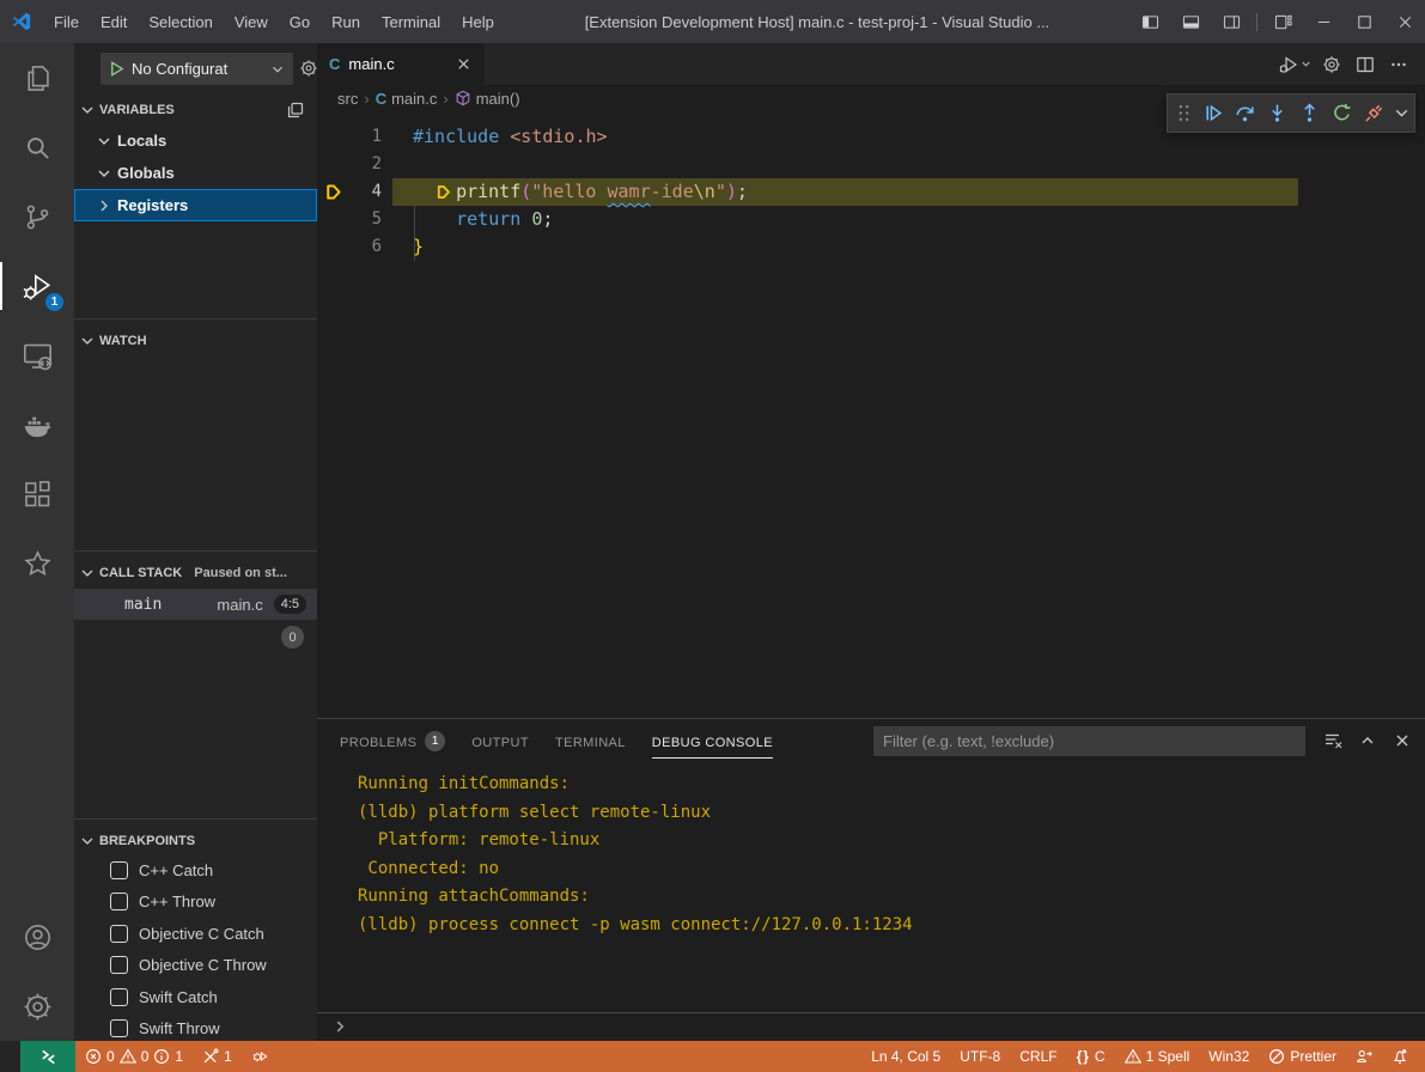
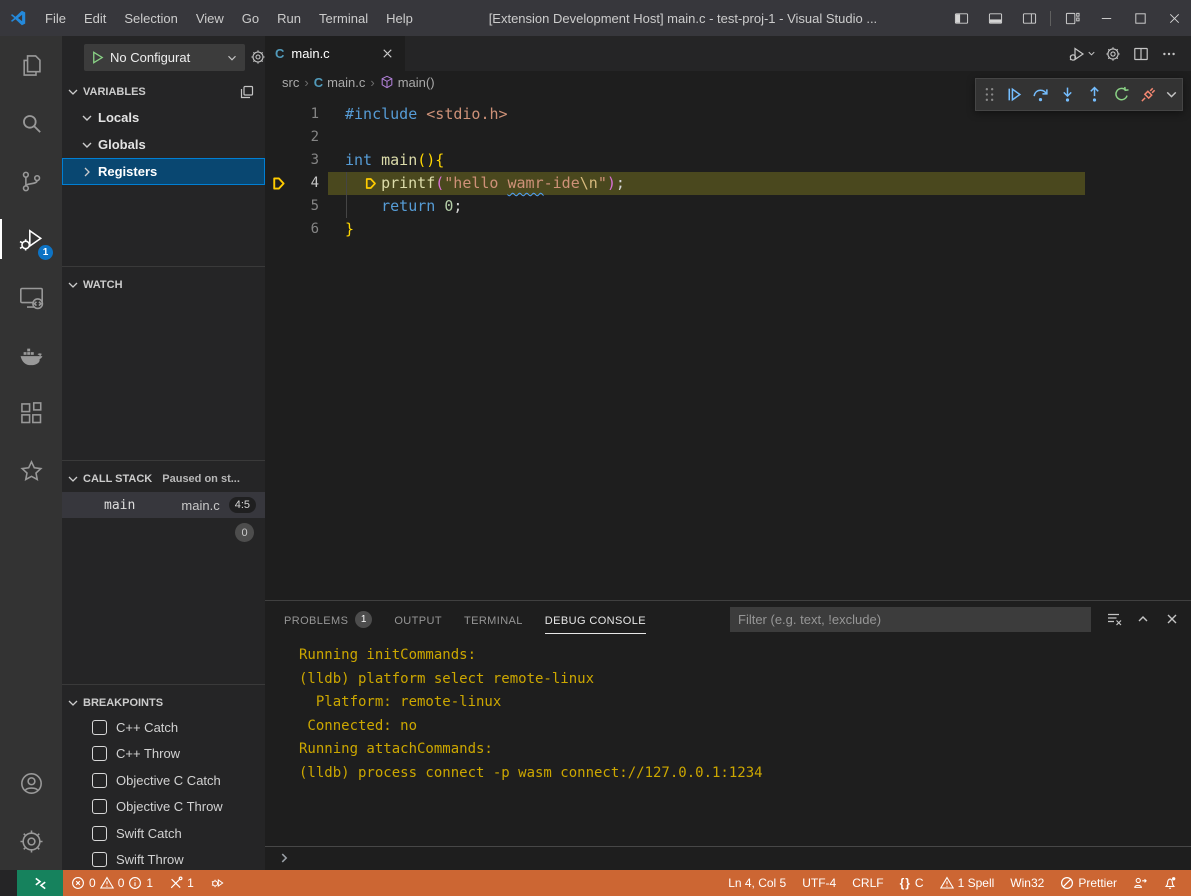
  File
  Edit
  Selection
  View
  Go
  Run
  Terminal
  Help
  [Extension Development Host] main.c - test-proj-1 - Visual Studio ...
  1
  No Configurat
  VARIABLES
  Locals
  Globals
  Registers
  WATCH
  CALL STACK
  Paused on st...
  main
  main.c
  4:5
  0
  BREAKPOINTS
  C++ Catch
  C++ Throw
  Objective C Catch
  Objective C Throw
  Swift Catch
  Swift Throw
  C
  main.c
  src
  ›
  C
  main.c
  ›
  main()
  1
  #include <stdio.h>
  2
+ 3
+ int main(){
  4
  printf("hello wamr-ide\n");
  5
  return 0;
  6
  }
  PROBLEMS
  1
  OUTPUT
  TERMINAL
  DEBUG CONSOLE
  Filter (e.g. text, !exclude)
  Running initCommands:
  (lldb) platform select remote-linux
  Platform: remote-linux
  Connected: no
  Running attachCommands:
  (lldb) process connect -p wasm connect://127.0.0.1:1234
  0
  0
  1
  1
  Ln 4, Col 5
- UTF-8
+ UTF-4
  CRLF
  {}
  C
  1 Spell
  Win32
  Prettier
